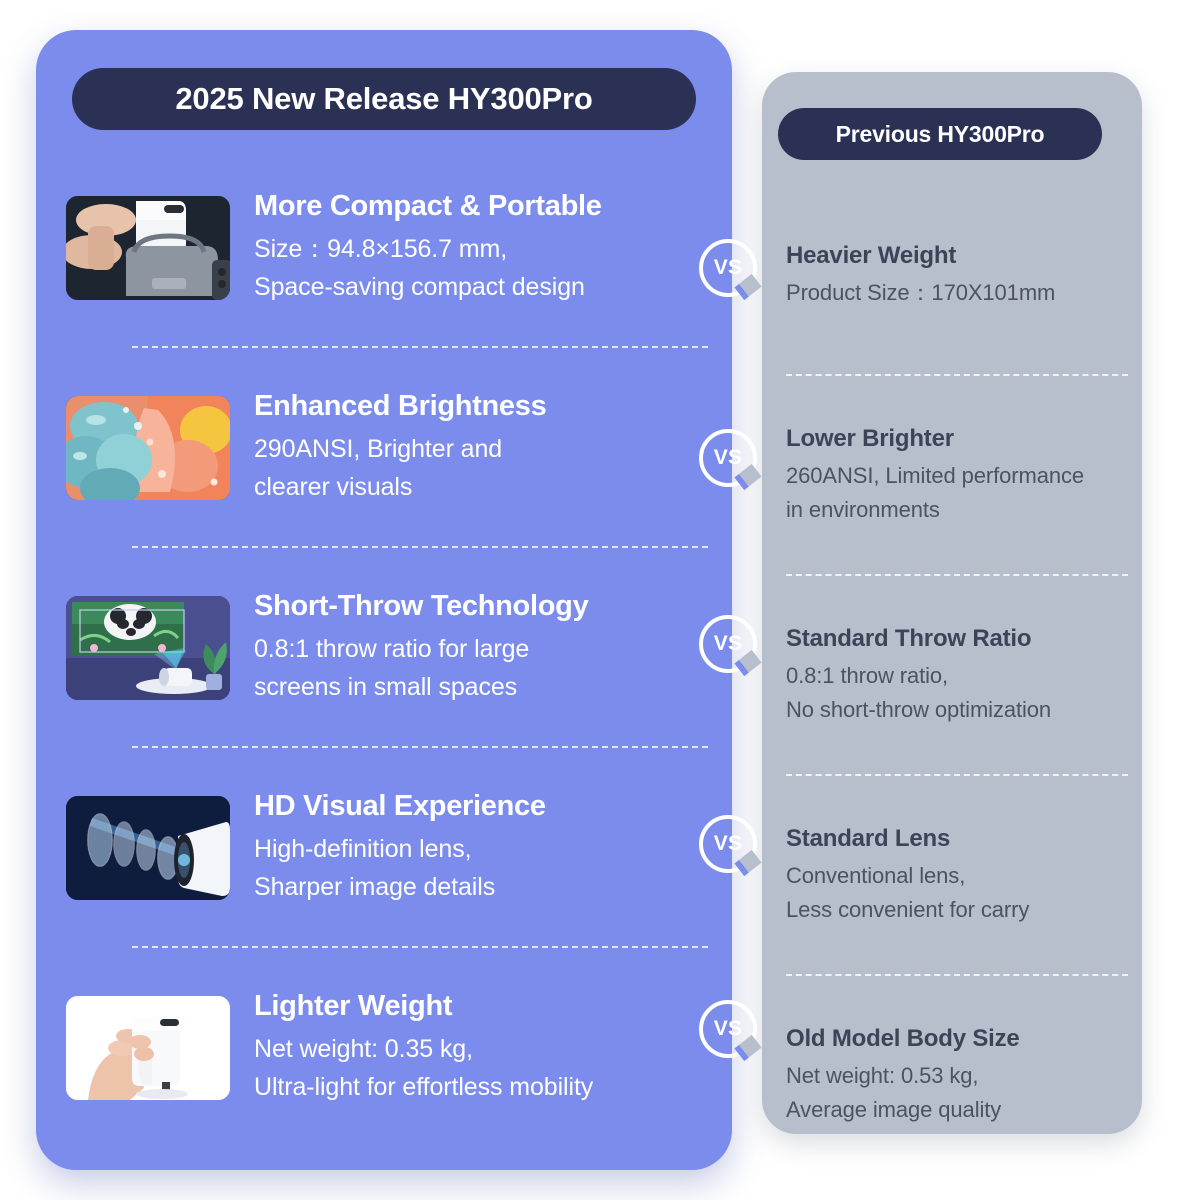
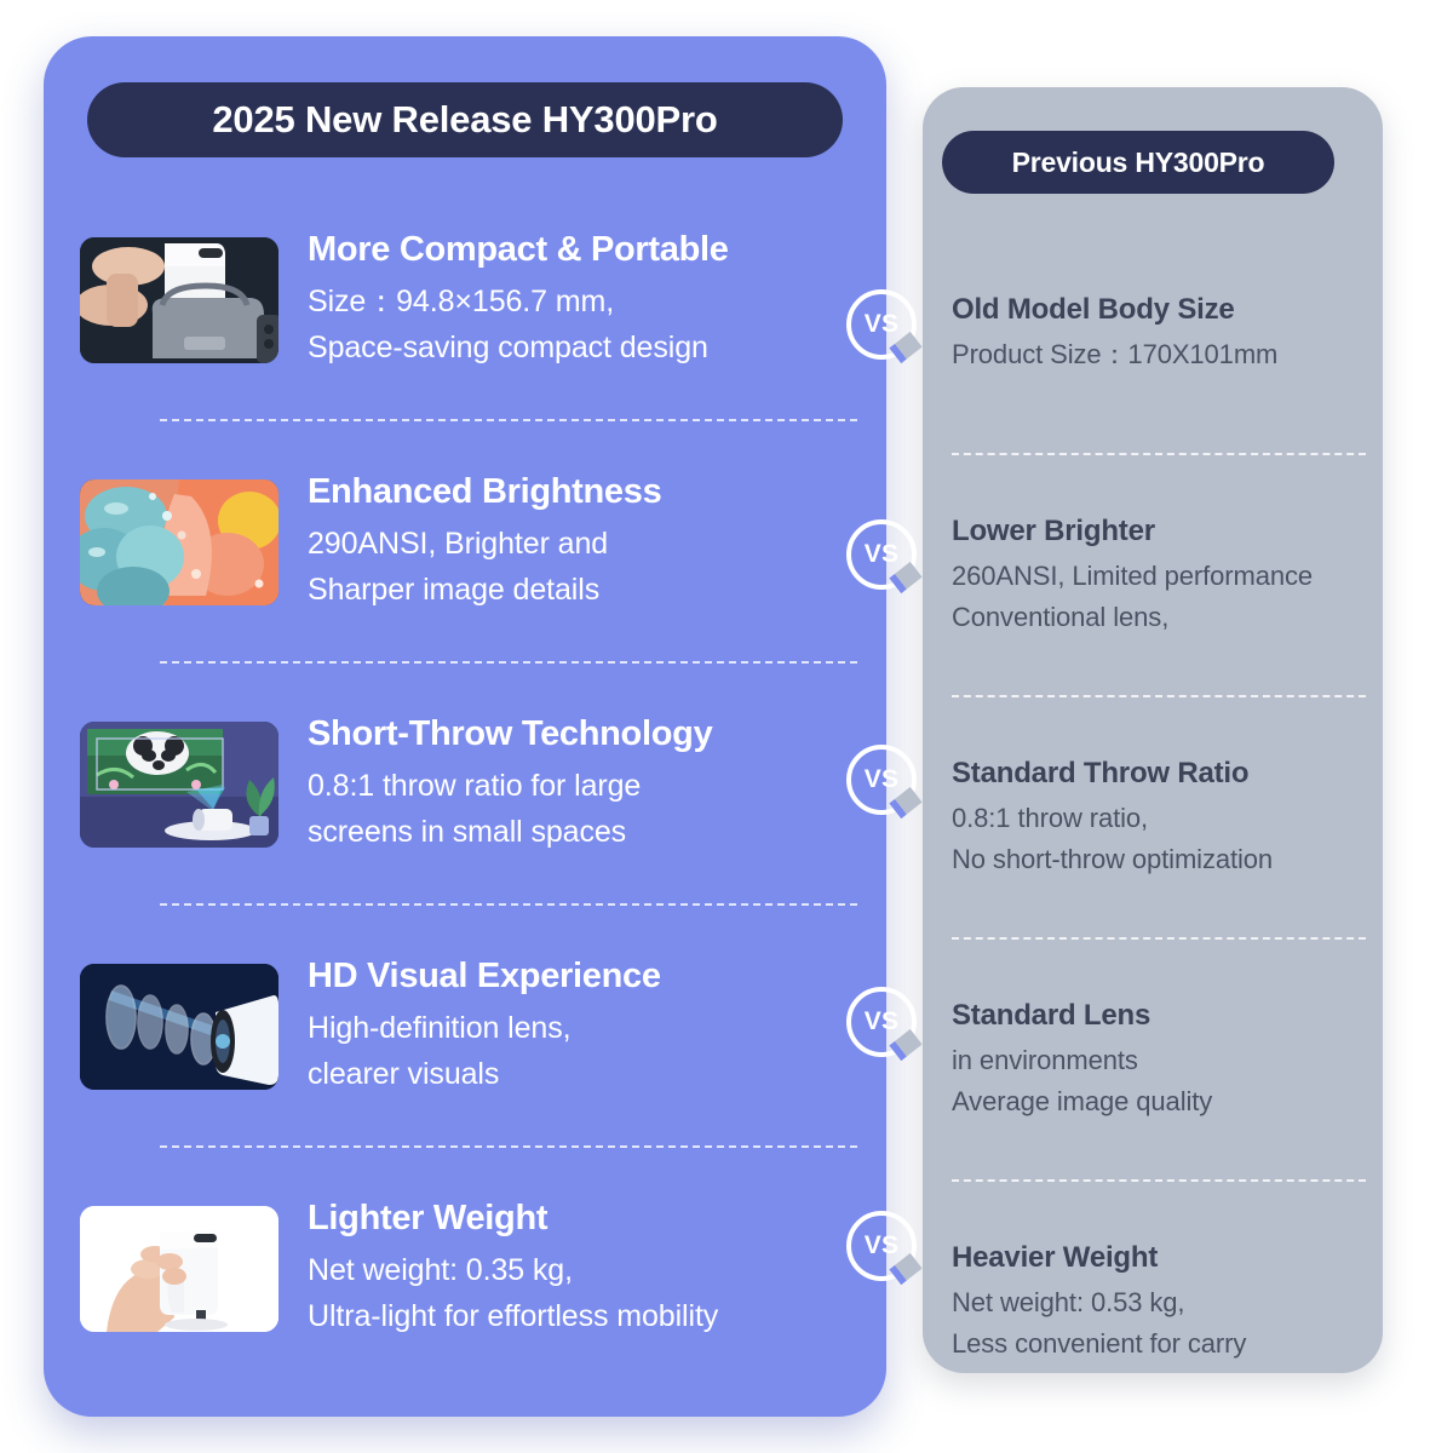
  Previous HY300Pro
- Heavier Weight
+ Old Model Body Size
  Product Size：170X101mm
  Lower Brighter
  260ANSI, Limited performance
- in environments
+ Conventional lens,
  Standard Throw Ratio
  0.8:1 throw ratio,
  No short-throw optimization
  Standard Lens
- Conventional lens,
+ in environments
- Less convenient for carry
+ Average image quality
- Old Model Body Size
+ Heavier Weight
  Net weight: 0.53 kg,
- Average image quality
+ Less convenient for carry
  2025 New Release HY300Pro
  More Compact & Portable
  Size：94.8×156.7 mm,
  Space-saving compact design
  Enhanced Brightness
  290ANSI, Brighter and
- clearer visuals
+ Sharper image details
  Short-Throw Technology
  0.8:1 throw ratio for large
  screens in small spaces
  HD Visual Experience
  High-definition lens,
- Sharper image details
+ clearer visuals
  Lighter Weight
  Net weight: 0.35 kg,
  Ultra-light for effortless mobility
  VS
  VS
  VS
  VS
  VS
